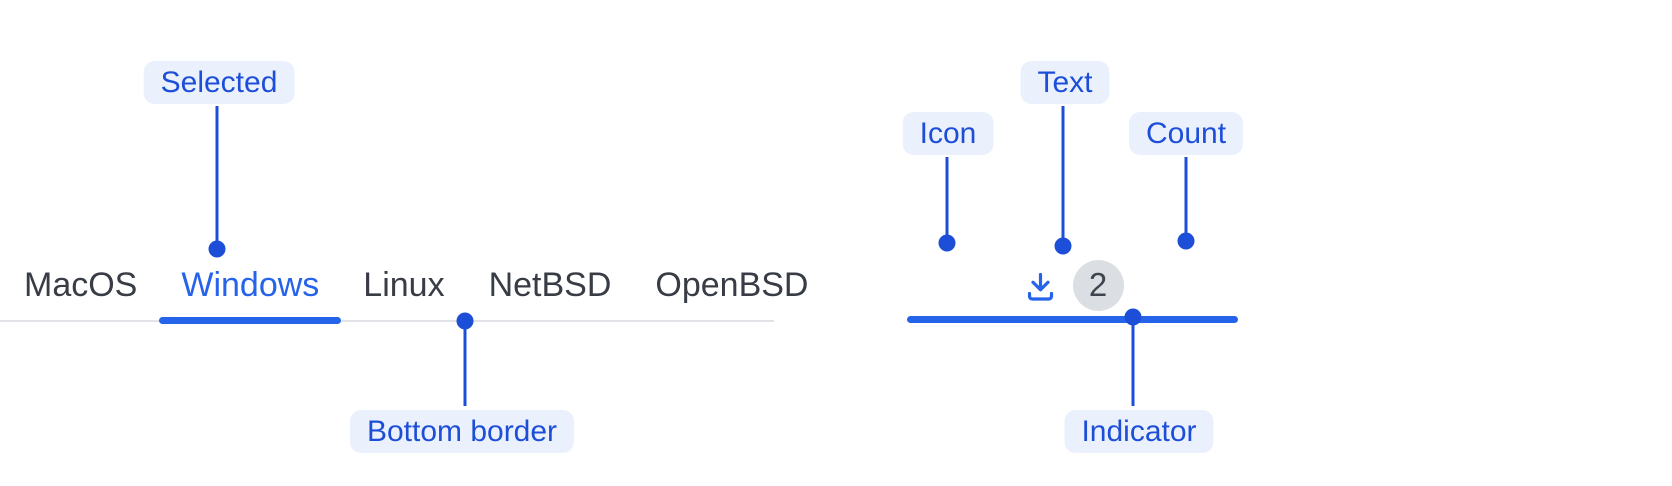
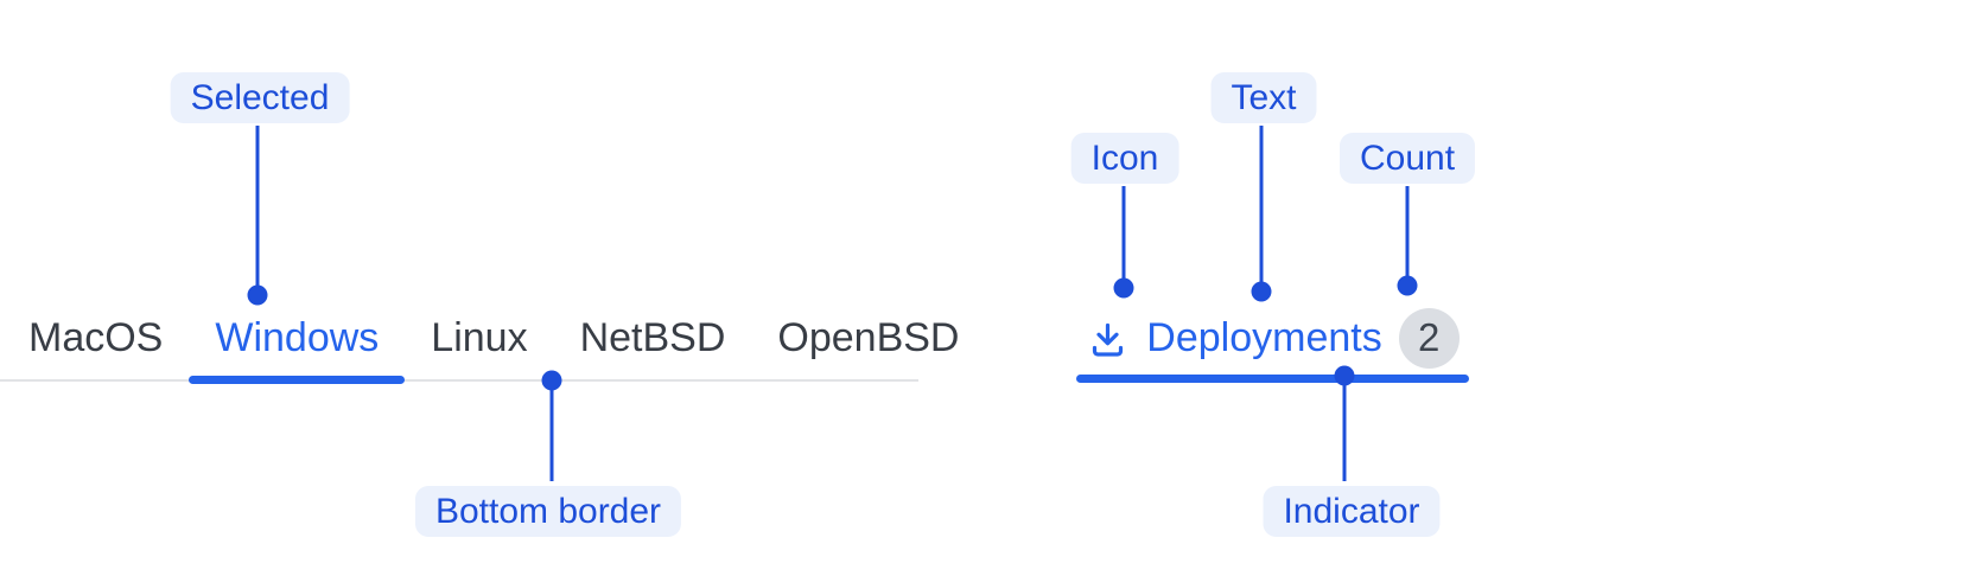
  MacOS
  Windows
  Linux
  NetBSD
  OpenBSD
+ Deployments
  2
  Selected
  Bottom border
  Icon
  Text
  Count
  Indicator
